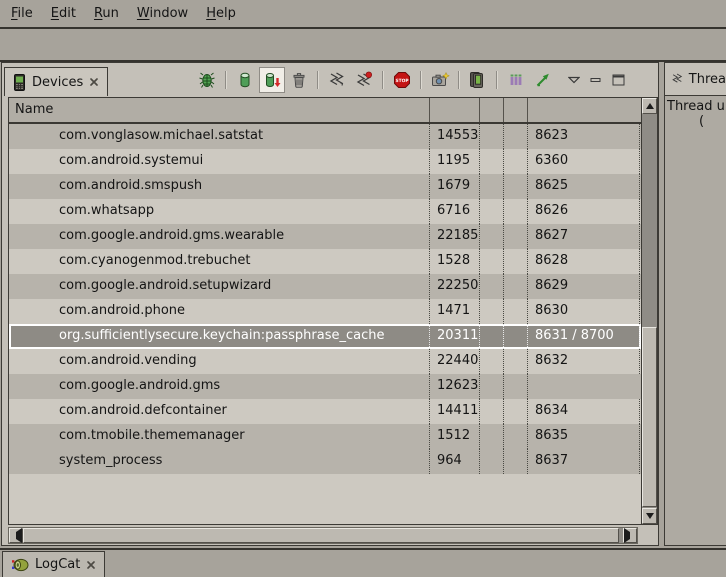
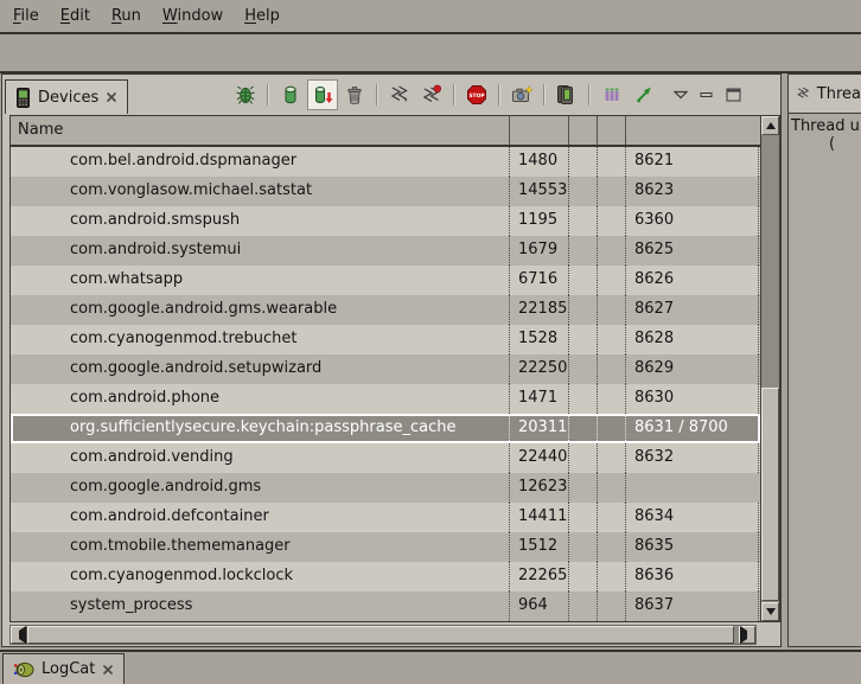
  File
  Edit
  Run
  Window
  Help
  Devices
  Name
+ com.bel.android.dspmanager
+ 1480
+ 8621
  com.vonglasow.michael.satstat
  14553
  8623
- com.android.systemui
+ com.android.smspush
  1195
  6360
- com.android.smspush
+ com.android.systemui
  1679
  8625
  com.whatsapp
  6716
  8626
  com.google.android.gms.wearable
  22185
  8627
  com.cyanogenmod.trebuchet
  1528
  8628
  com.google.android.setupwizard
  22250
  8629
  com.android.phone
  1471
  8630
  org.sufficientlysecure.keychain:passphrase_cache
  20311
  8631 / 8700
  com.android.vending
  22440
  8632
  com.google.android.gms
  12623
  com.android.defcontainer
  14411
  8634
  com.tmobile.thememanager
  1512
  8635
+ com.cyanogenmod.lockclock
+ 22265
+ 8636
  system_process
  964
  8637
  Threa
  Thread u
  (
  LogCat
